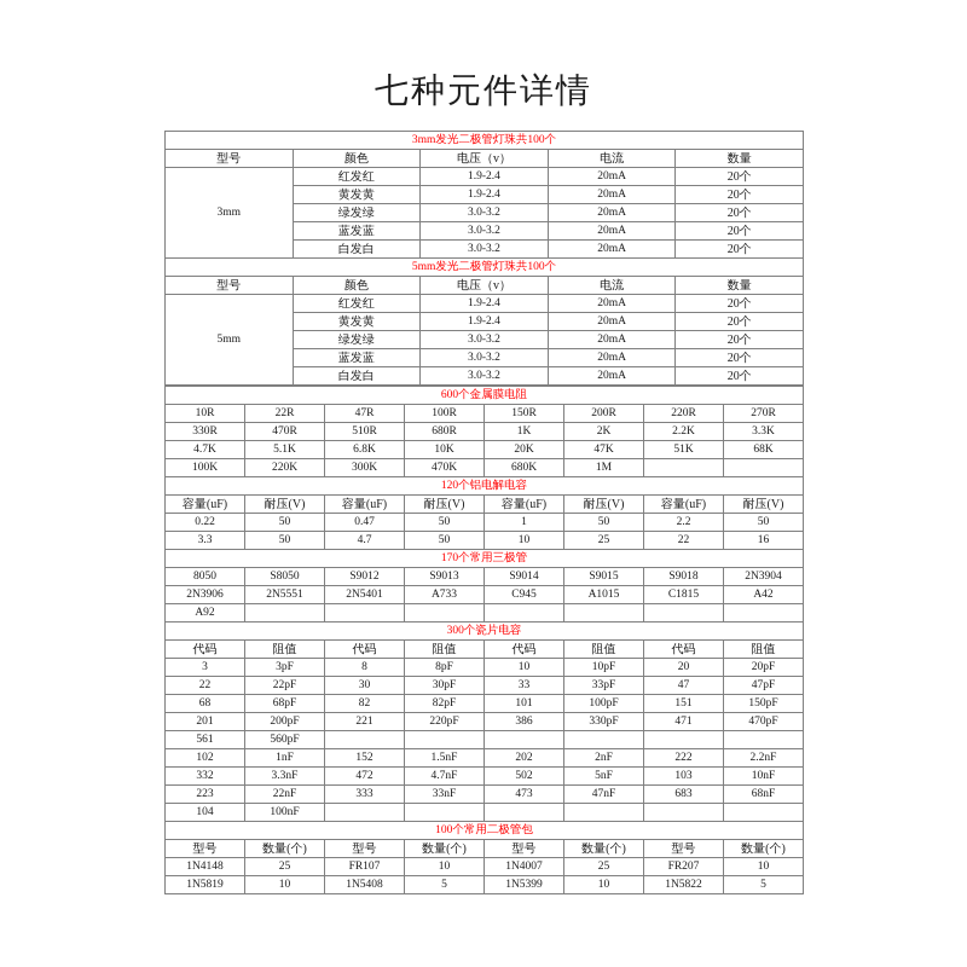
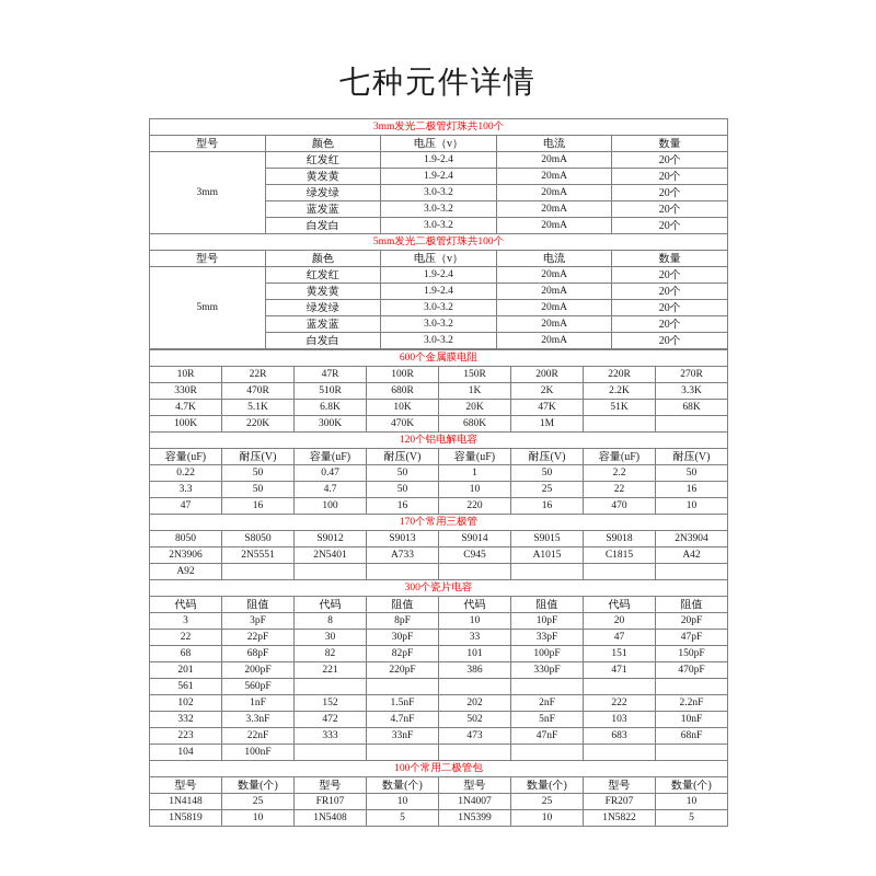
  七种元件详情
  3mm发光二极管灯珠共100个
  型号	颜色	电压（v）	电流	数量
  3mm	红发红	1.9-2.4	20mA	20个
  黄发黄	1.9-2.4	20mA	20个
  绿发绿	3.0-3.2	20mA	20个
  蓝发蓝	3.0-3.2	20mA	20个
  白发白	3.0-3.2	20mA	20个
  5mm发光二极管灯珠共100个
  型号	颜色	电压（v）	电流	数量
  5mm	红发红	1.9-2.4	20mA	20个
  黄发黄	1.9-2.4	20mA	20个
  绿发绿	3.0-3.2	20mA	20个
  蓝发蓝	3.0-3.2	20mA	20个
  白发白	3.0-3.2	20mA	20个
  600个金属膜电阻
  10R	22R	47R	100R	150R	200R	220R	270R
  330R	470R	510R	680R	1K	2K	2.2K	3.3K
  4.7K	5.1K	6.8K	10K	20K	47K	51K	68K
  100K	220K	300K	470K	680K	1M
  120个铝电解电容
  容量(uF)	耐压(V)	容量(uF)	耐压(V)	容量(uF)	耐压(V)	容量(uF)	耐压(V)
  0.22	50	0.47	50	1	50	2.2	50
  3.3	50	4.7	50	10	25	22	16
+ 47	16	100	16	220	16	470	10
  170个常用三极管
  8050	S8050	S9012	S9013	S9014	S9015	S9018	2N3904
  2N3906	2N5551	2N5401	A733	C945	A1015	C1815	A42
  A92
  300个瓷片电容
  代码	阻值	代码	阻值	代码	阻值	代码	阻值
  3	3pF	8	8pF	10	10pF	20	20pF
  22	22pF	30	30pF	33	33pF	47	47pF
  68	68pF	82	82pF	101	100pF	151	150pF
  201	200pF	221	220pF	386	330pF	471	470pF
  561	560pF
  102	1nF	152	1.5nF	202	2nF	222	2.2nF
  332	3.3nF	472	4.7nF	502	5nF	103	10nF
  223	22nF	333	33nF	473	47nF	683	68nF
  104	100nF
  100个常用二极管包
  型号	数量(个)	型号	数量(个)	型号	数量(个)	型号	数量(个)
  1N4148	25	FR107	10	1N4007	25	FR207	10
  1N5819	10	1N5408	5	1N5399	10	1N5822	5
